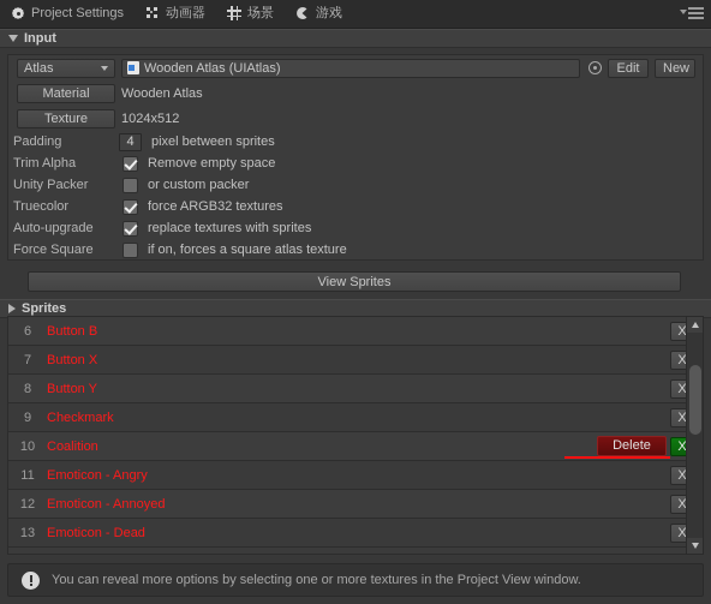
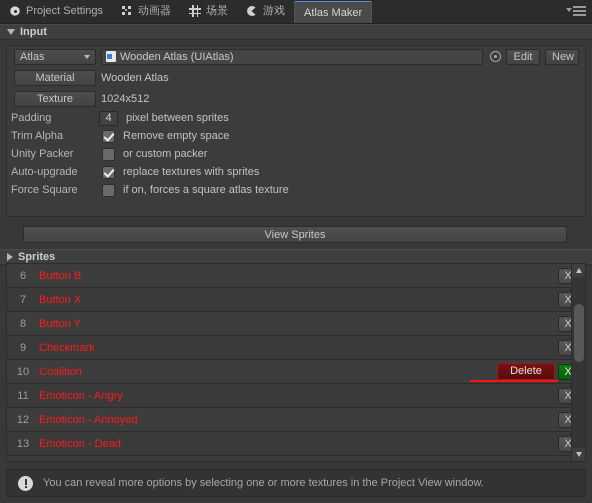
  Project Settings
  动画器
  场景
  游戏
+ Atlas Maker
  Input
  Atlas
  Wooden Atlas (UIAtlas)
  Edit
  New
  Material
  Wooden Atlas
  Texture
  1024x512
  Padding
  4
  pixel between sprites
  Trim Alpha
  Remove empty space
  Unity Packer
  or custom packer
- Truecolor
- force ARGB32 textures
  Auto-upgrade
  replace textures with sprites
  Force Square
  if on, forces a square atlas texture
  View Sprites
  Sprites
  6
  Button B
  X
  7
  Button X
  X
  8
  Button Y
  X
  9
  Checkmark
  X
  10
  Coalition
  Delete
  X
  11
  Emoticon - Angry
  X
  12
  Emoticon - Annoyed
  X
  13
  Emoticon - Dead
  X
  You can reveal more options by selecting one or more textures in the Project View window.
